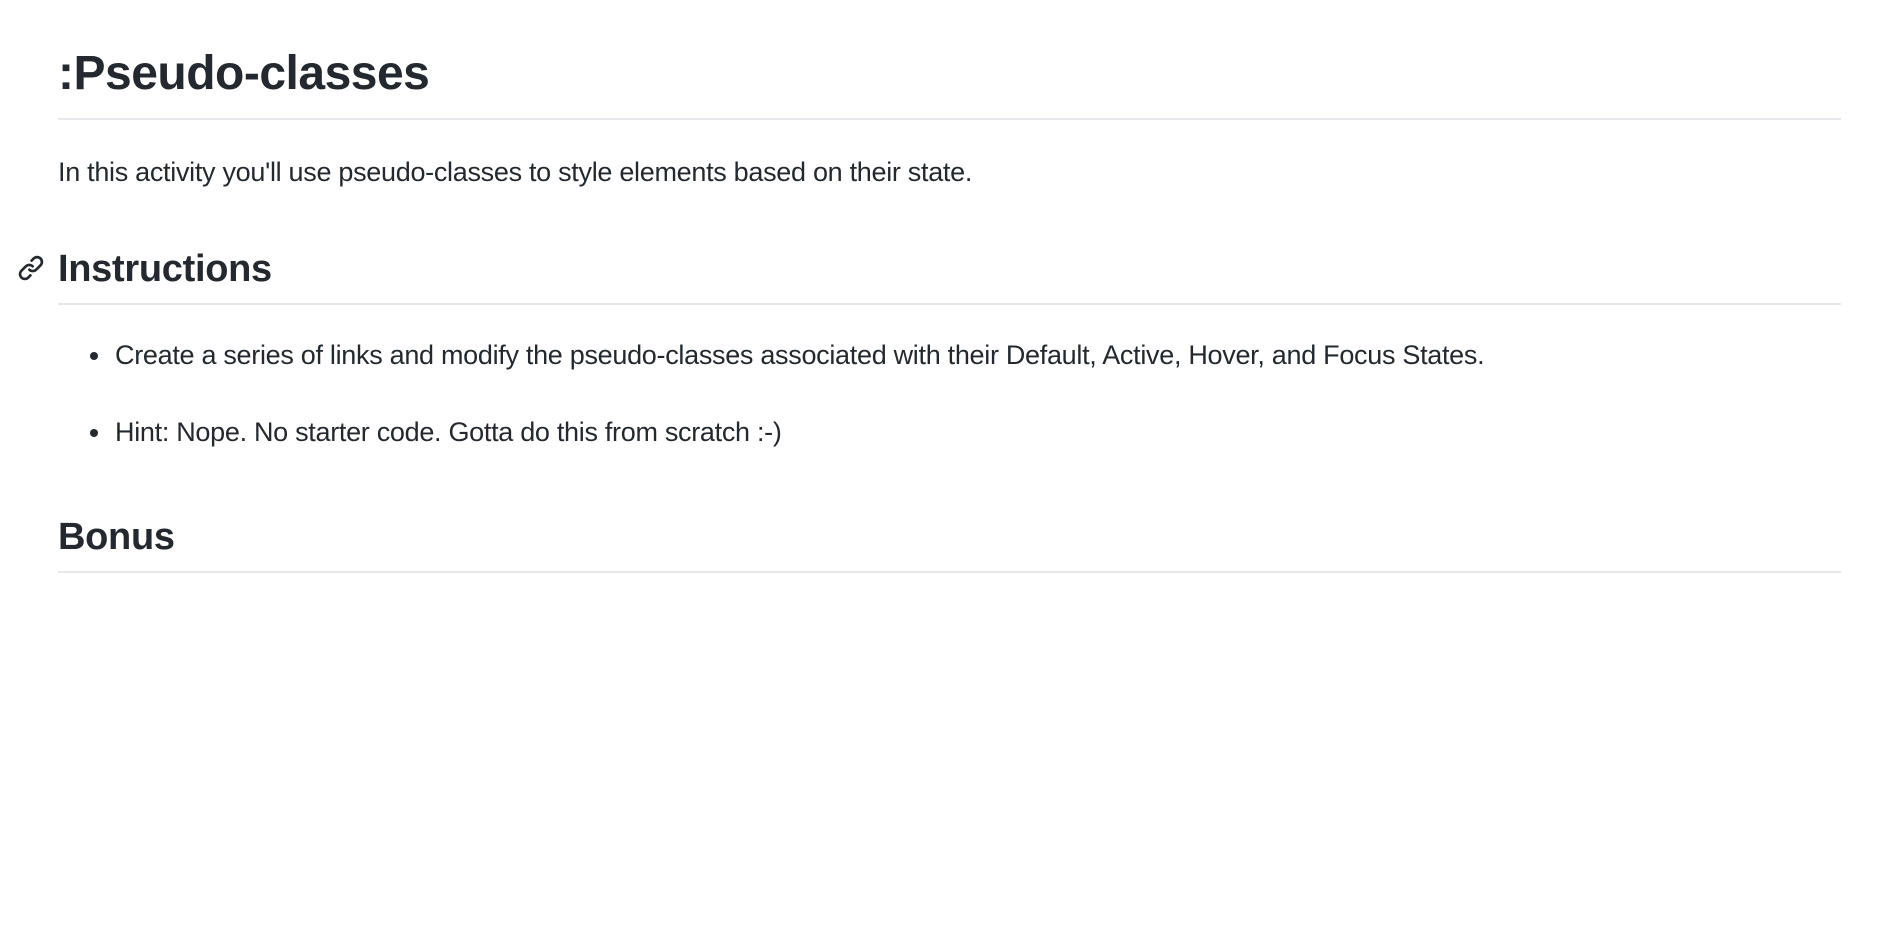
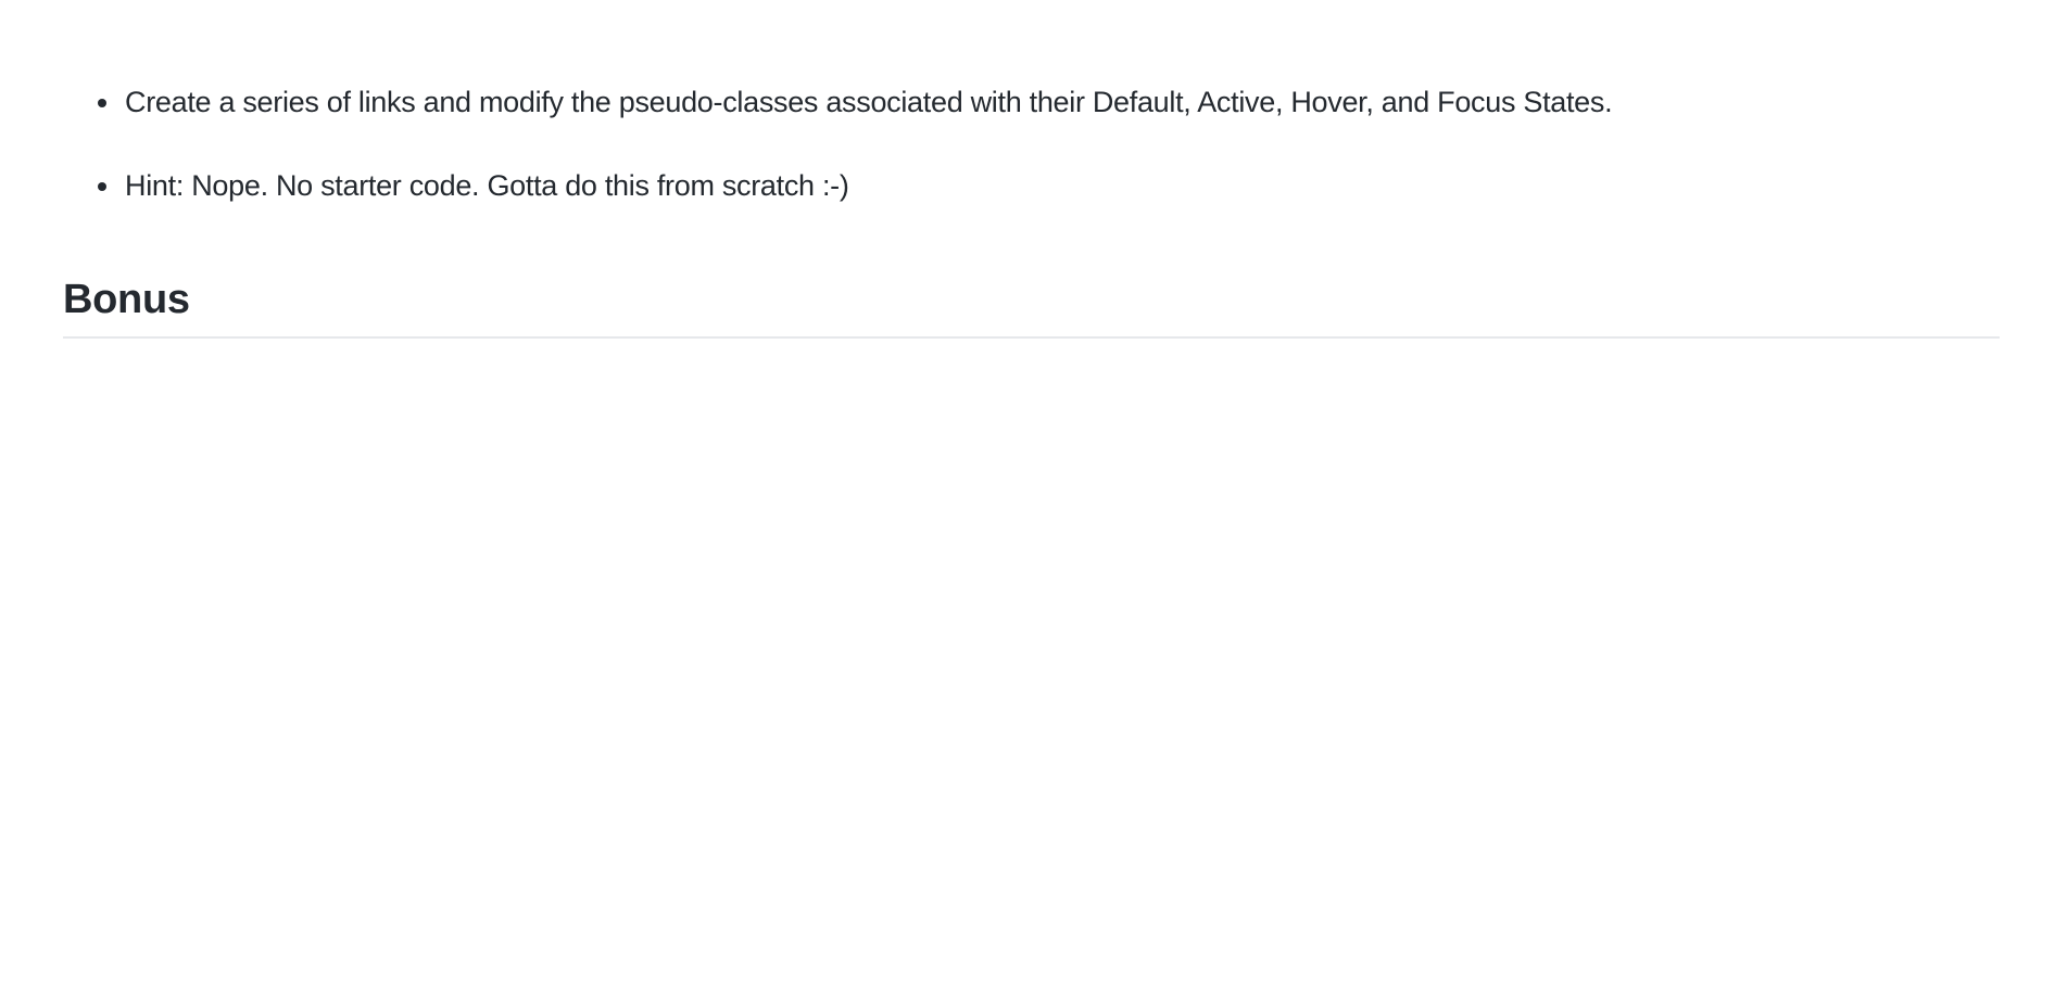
- :Pseudo-classes
- In this activity you'll use pseudo-classes to style elements based on their state.
- Instructions
  Create a series of links and modify the pseudo-classes associated with their Default, Active, Hover, and Focus States.
  Hint: Nope. No starter code. Gotta do this from scratch :-)
  Bonus
